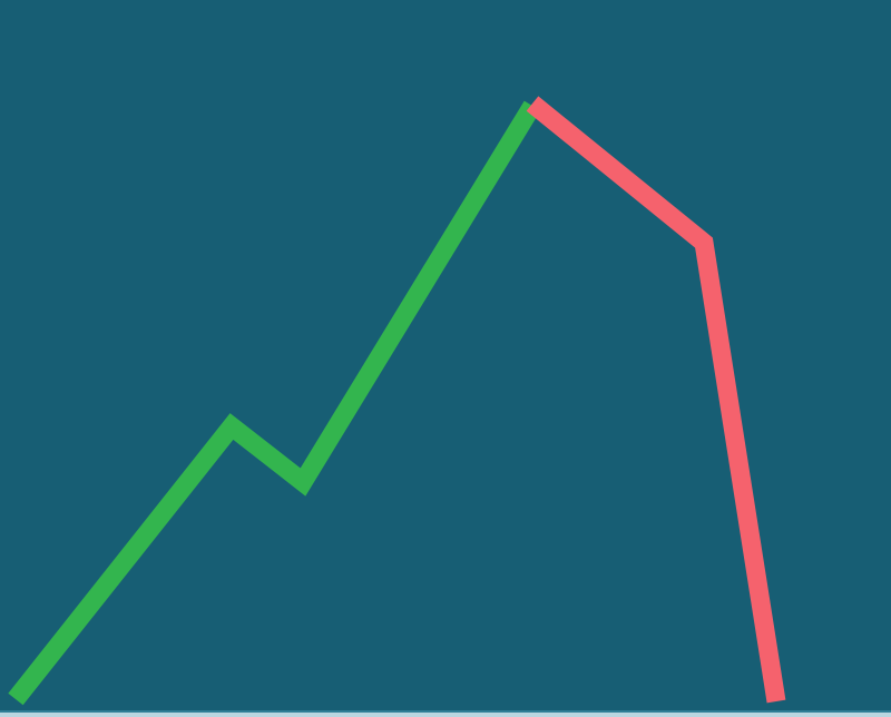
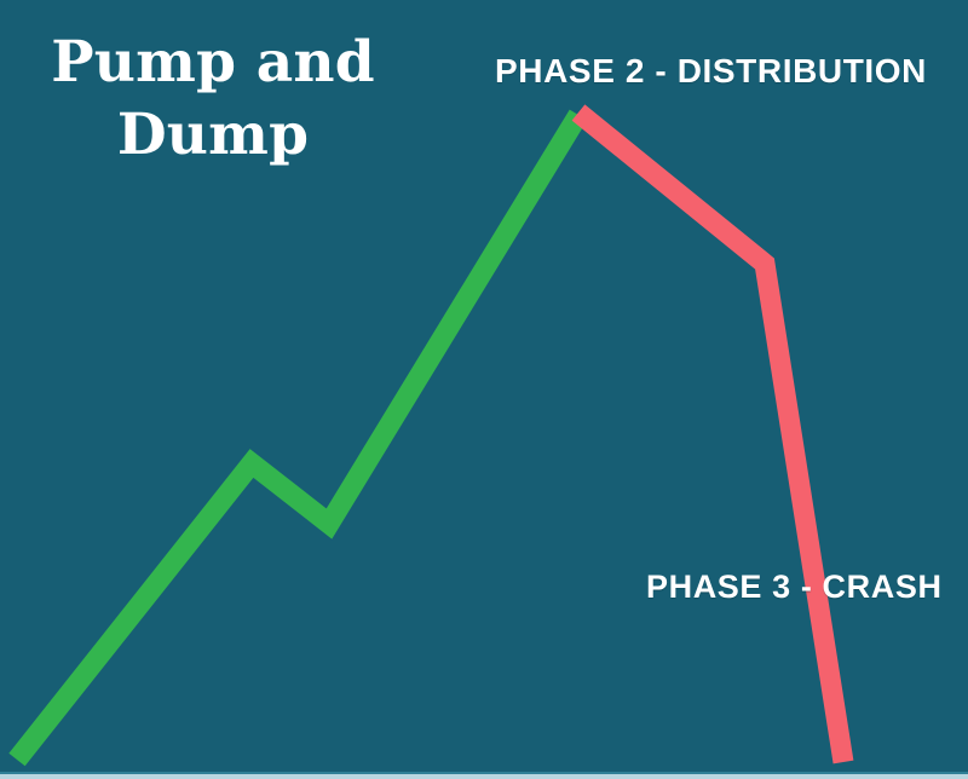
+ Pump and
+ Dump
+ PHASE 2 - DISTRIBUTION
+ PHASE 3 - CRASH
